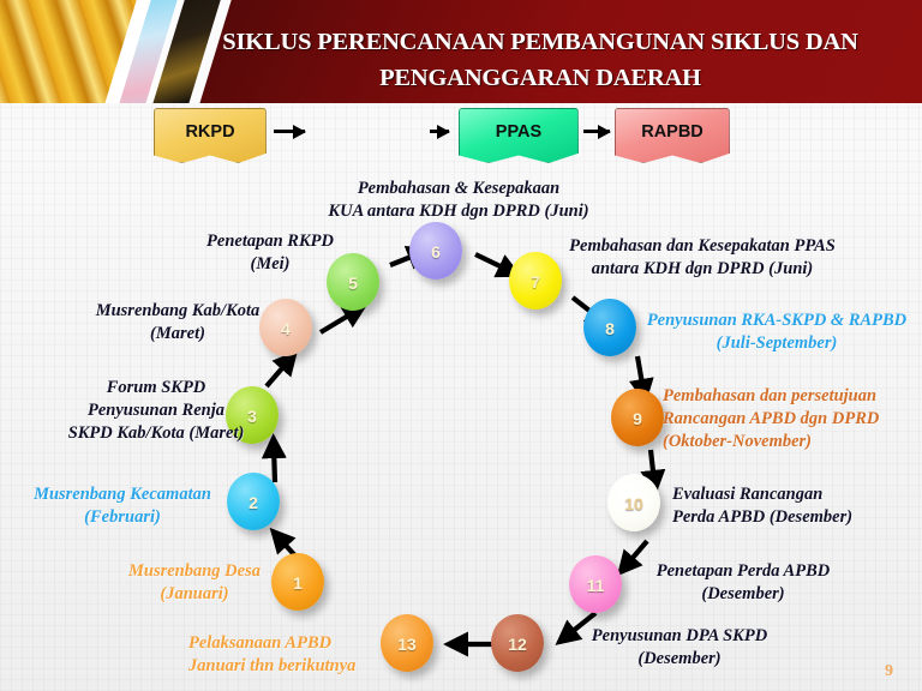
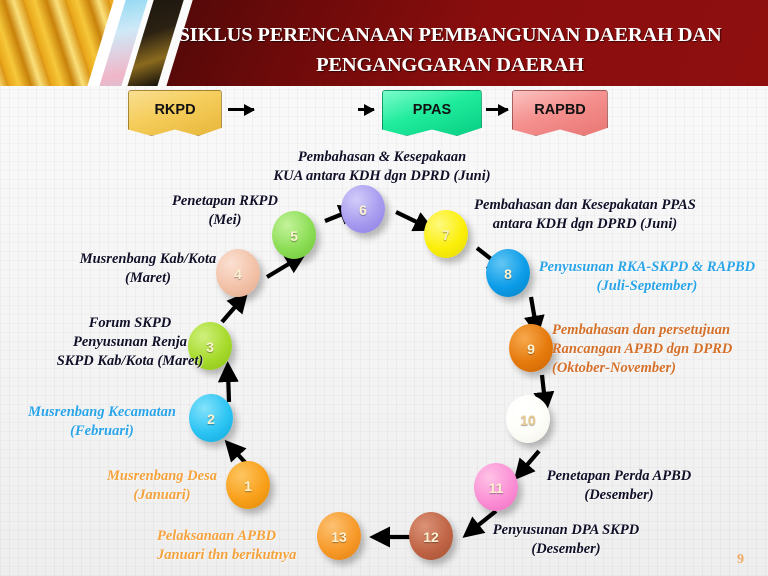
- SIKLUS PERENCANAAN PEMBANGUNAN SIKLUS DAN
+ SIKLUS PERENCANAAN PEMBANGUNAN DAERAH DAN
  PENGANGGARAN DAERAH
  RKPD
  PPAS
  RAPBD
  1
  2
  3
  4
  5
  6
  7
  8
  9
  10
  11
  12
  13
  Pembahasan & Kesepakaan
  KUA antara KDH dgn DPRD (Juni)
  Penetapan RKPD
  (Mei)
  Musrenbang Kab/Kota
  (Maret)
  Forum SKPD
  Penyusunan Renja
  SKPD Kab/Kota (Maret)
  Musrenbang Kecamatan
  (Februari)
  Musrenbang Desa
  (Januari)
  Pelaksanaan APBD
  Januari thn berikutnya
  Penyusunan DPA SKPD
  (Desember)
  Penetapan Perda APBD
  (Desember)
- Evaluasi Rancangan
- Perda APBD (Desember)
  Pembahasan dan persetujuan
  Rancangan APBD dgn DPRD
  (Oktober-November)
  Penyusunan RKA-SKPD & RAPBD
  (Juli-September)
  Pembahasan dan Kesepakatan PPAS
  antara KDH dgn DPRD (Juni)
  9
